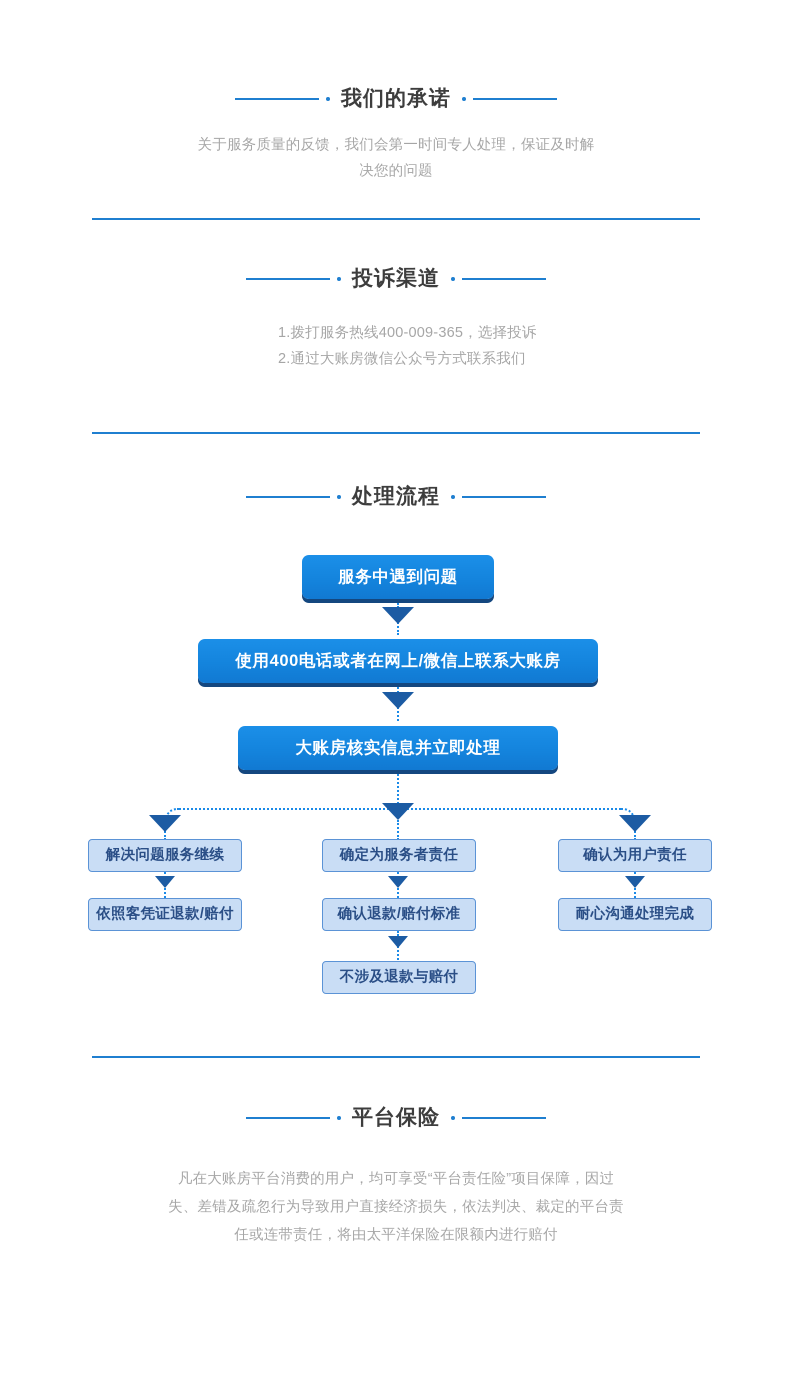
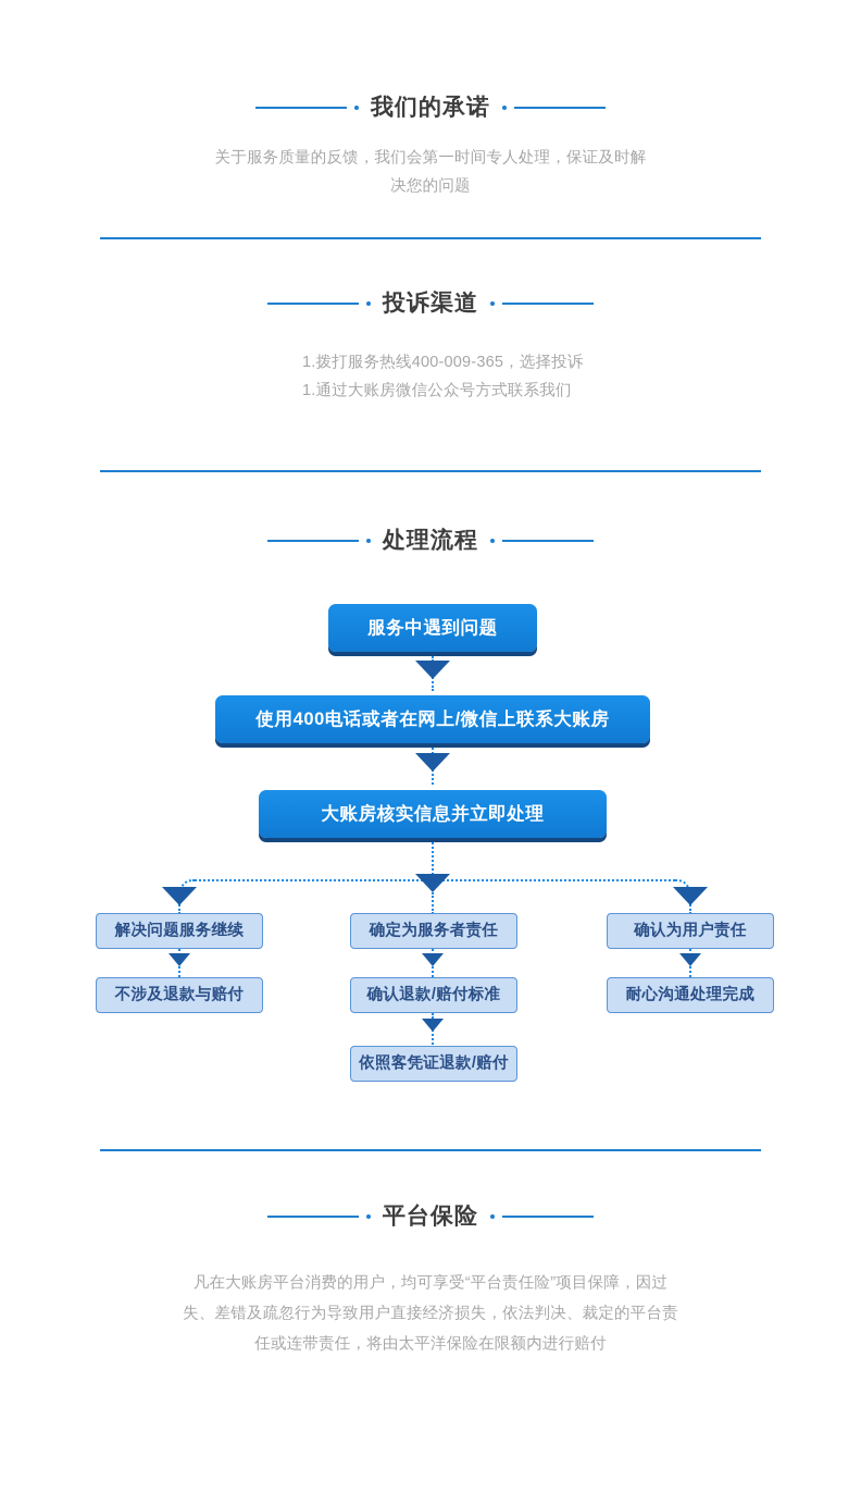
  我们的承诺
  关于服务质量的反馈，我们会第一时间专人处理，保证及时解决您的问题
  投诉渠道
  1.拨打服务热线400-009-365，选择投诉
- 2.通过大账房微信公众号方式联系我们
+ 1.通过大账房微信公众号方式联系我们
  处理流程
  服务中遇到问题
  使用400电话或者在网上/微信上联系大账房
  大账房核实信息并立即处理
  解决问题服务继续
- 依照客凭证退款/赔付
+ 不涉及退款与赔付
  确定为服务者责任
  确认退款/赔付标准
- 不涉及退款与赔付
+ 依照客凭证退款/赔付
  确认为用户责任
  耐心沟通处理完成
  平台保险
  凡在大账房平台消费的用户，均可享受“平台责任险”项目保障，因过失、差错及疏忽行为导致用户直接经济损失，依法判决、裁定的平台责任或连带责任，将由太平洋保险在限额内进行赔付
